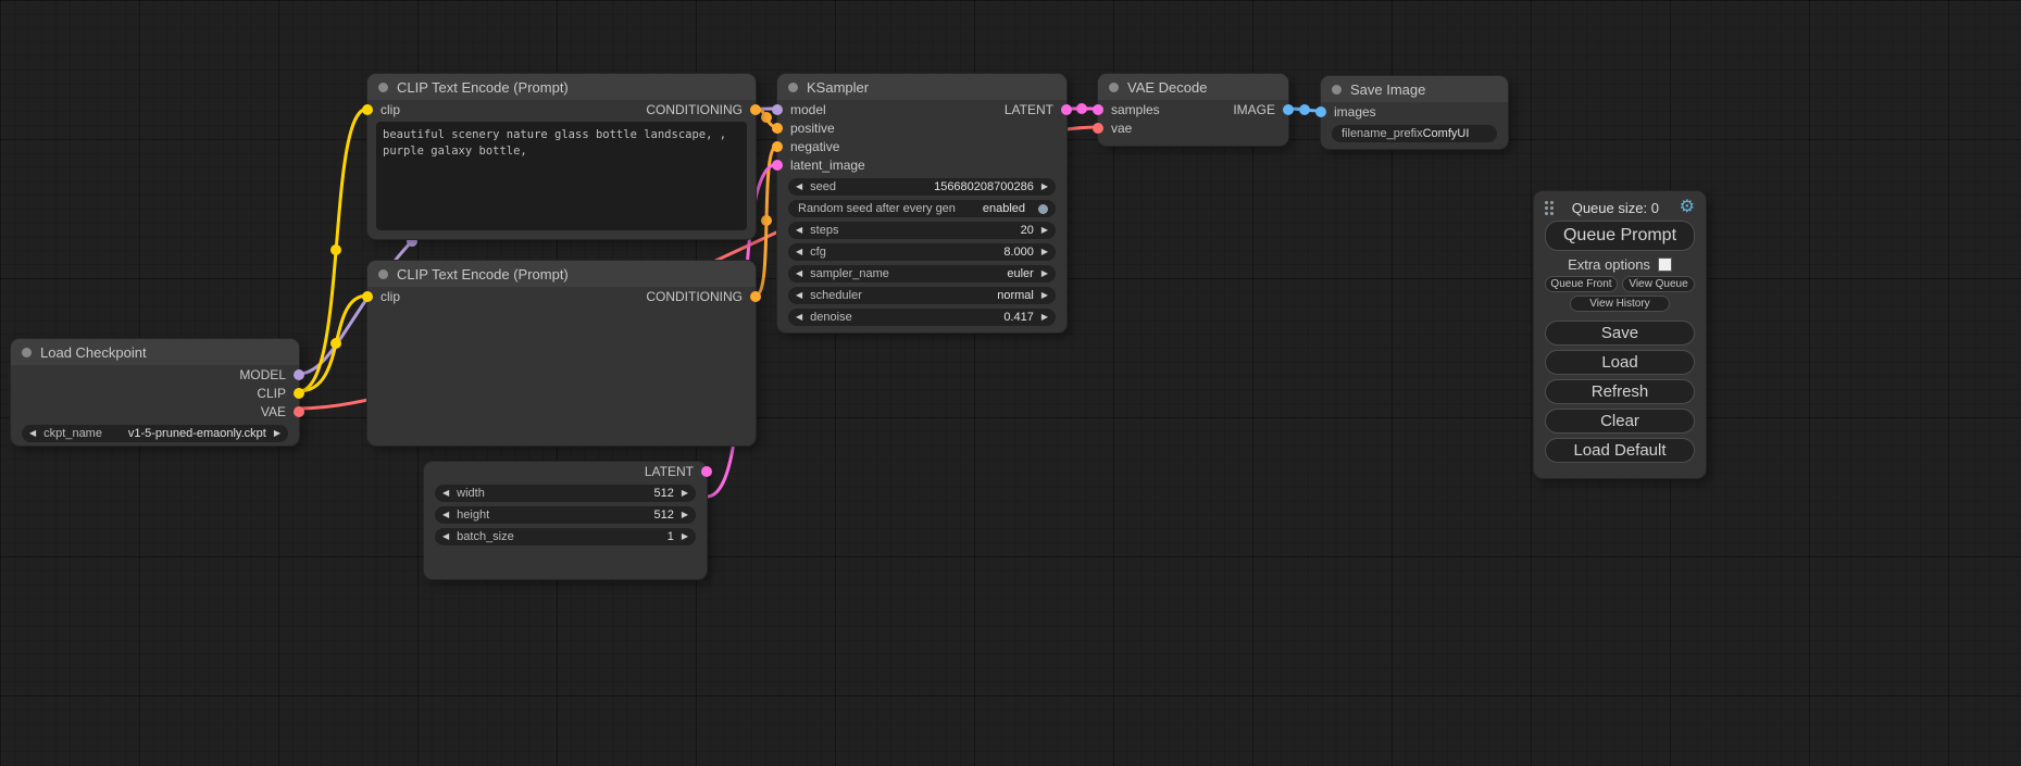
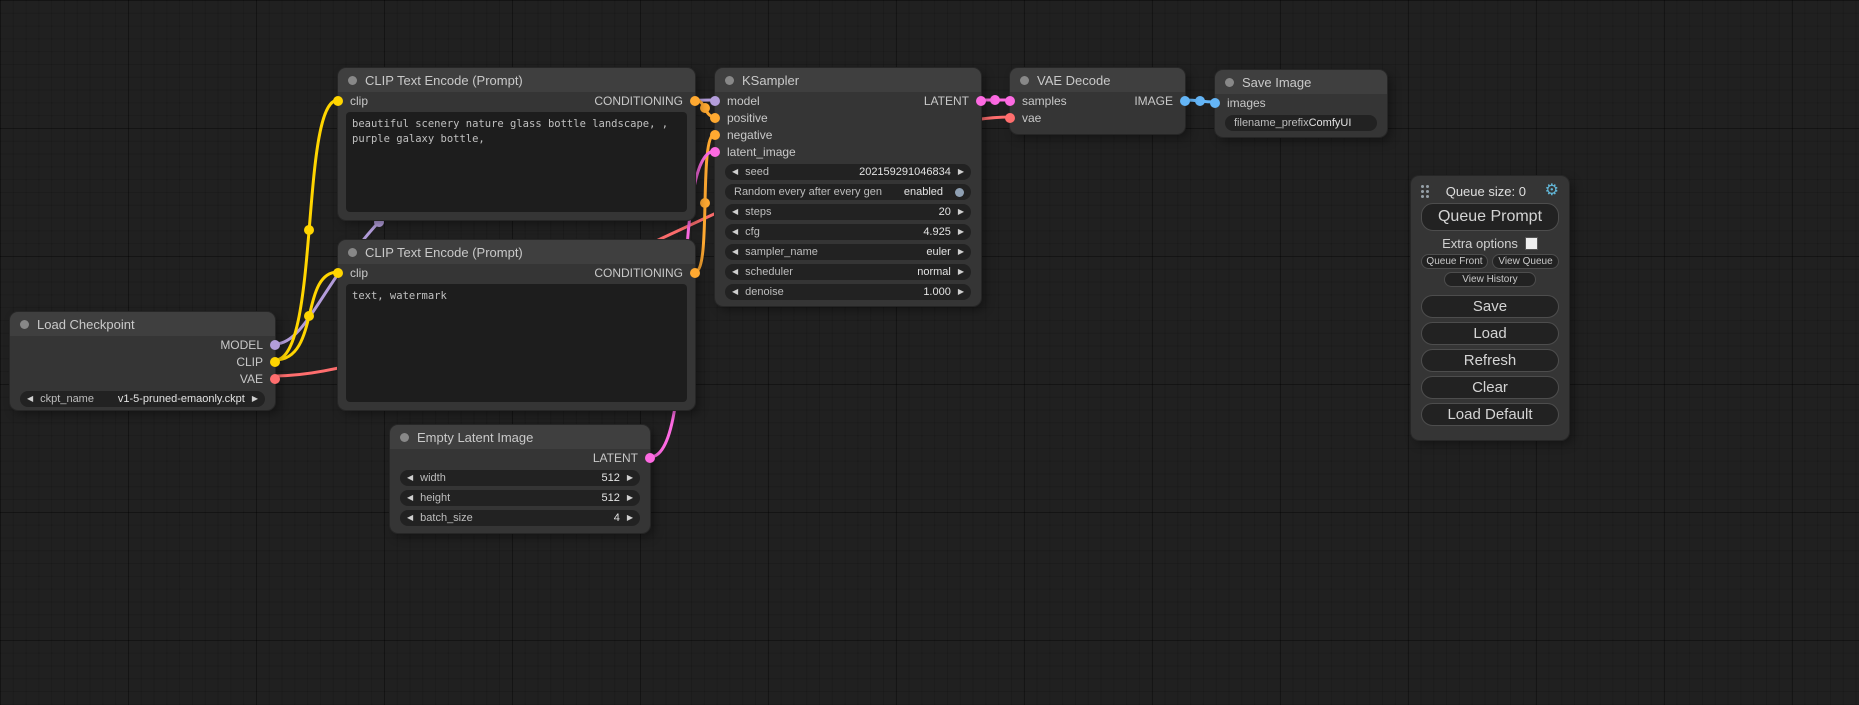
  Load Checkpoint
  MODEL
  CLIP
  VAE
  ◀
  ckpt_name
  v1-5-pruned-emaonly.ckpt
  ▶
  CLIP Text Encode (Prompt)
  clip
  CONDITIONING
  CLIP Text Encode (Prompt)
  clip
  CONDITIONING
+ text, watermark
+ Empty Latent Image
  LATENT
  ◀
  width
  512
  ▶
  ◀
  height
  512
  ▶
  ◀
  batch_size
- 1
+ 4
  ▶
  KSampler
  model
  LATENT
  positive
  negative
  latent_image
  ◀
  seed
- 156680208700286
+ 202159291046834
  ▶
- Random seed after every gen
+ Random every after every gen
  enabled
  ◀
  steps
  20
  ▶
  ◀
  cfg
- 8.000
+ 4.925
  ▶
  ◀
  sampler_name
  euler
  ▶
  ◀
  scheduler
  normal
  ▶
  ◀
  denoise
- 0.417
+ 1.000
  ▶
  VAE Decode
  samples
  IMAGE
  vae
  Save Image
  images
  filename_prefix
  ComfyUI
  Queue size: 0
  ⚙
  Queue Prompt
  Extra options
  Queue Front
  View Queue
  View History
  Save
  Load
  Refresh
  Clear
  Load Default
